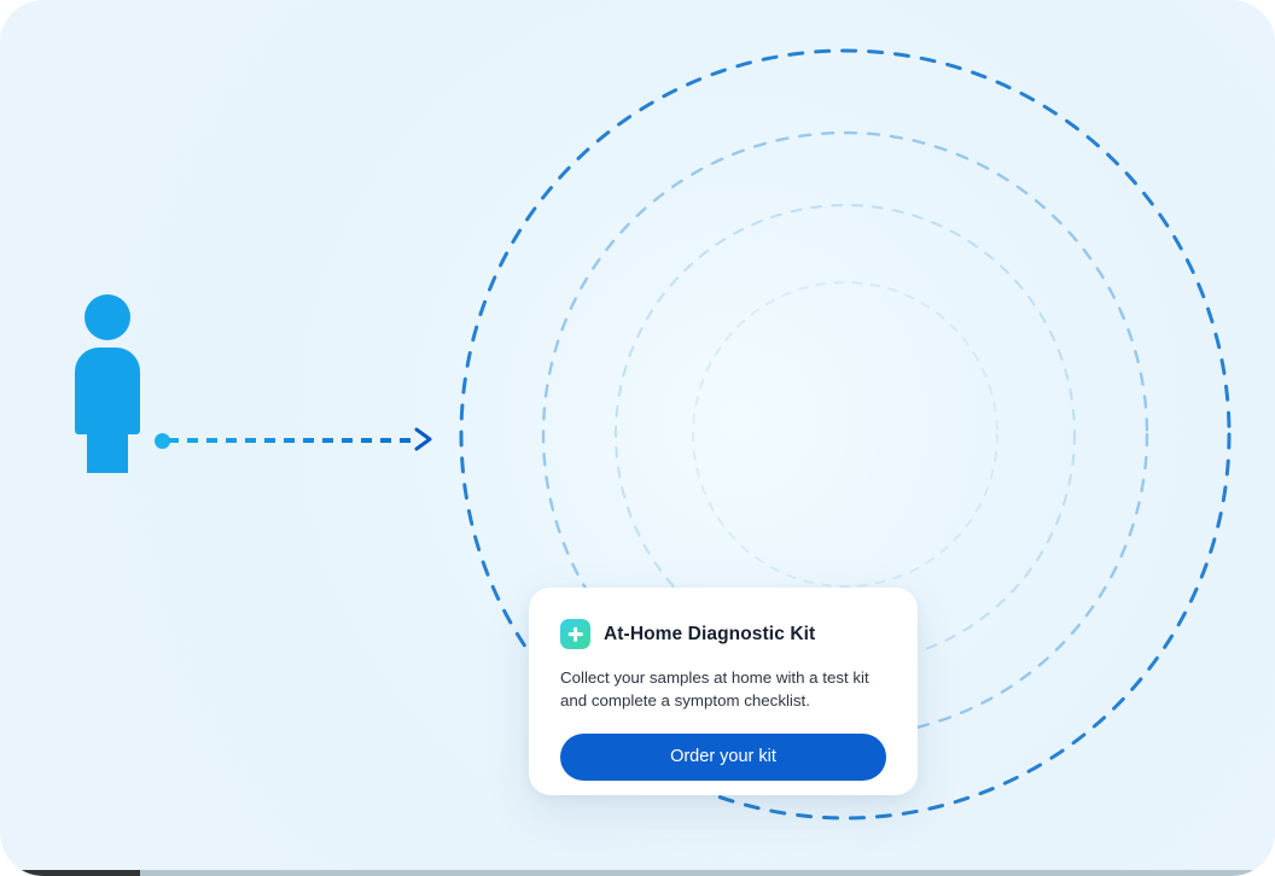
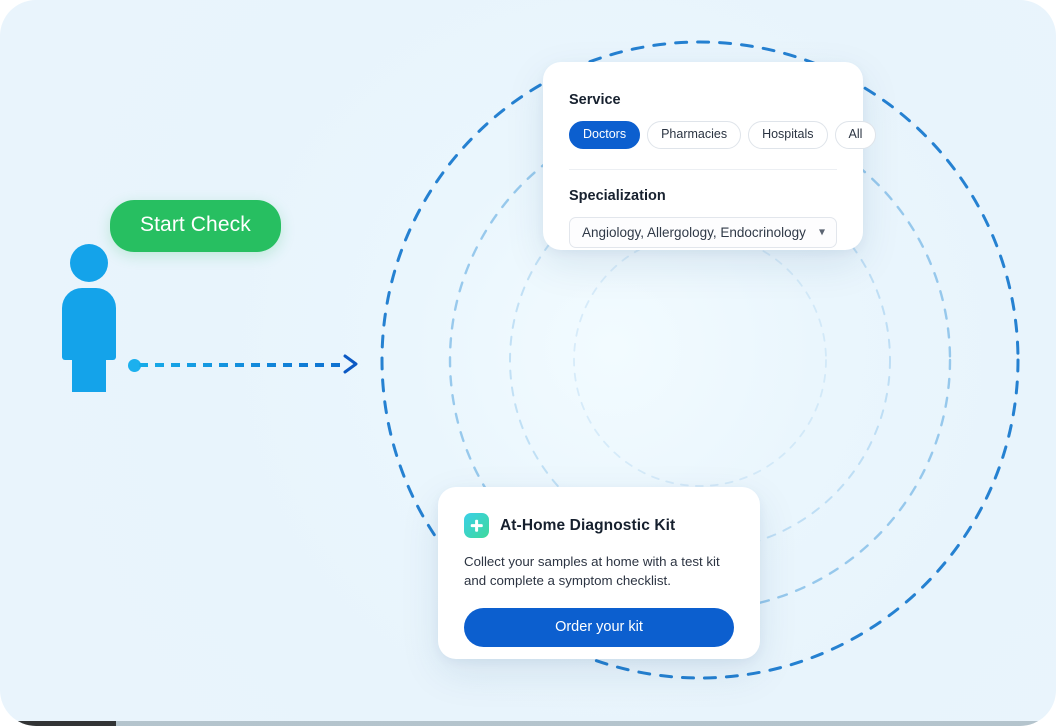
+ Start Check
+ Service
+ Doctors
+ Pharmacies
+ Hospitals
+ All
+ Specialization
+ Angiology, Allergology, Endocrinology
+ ▾
  At-Home Diagnostic Kit
  Collect your samples at home with a test kit and complete a symptom checklist.
  Order your kit
